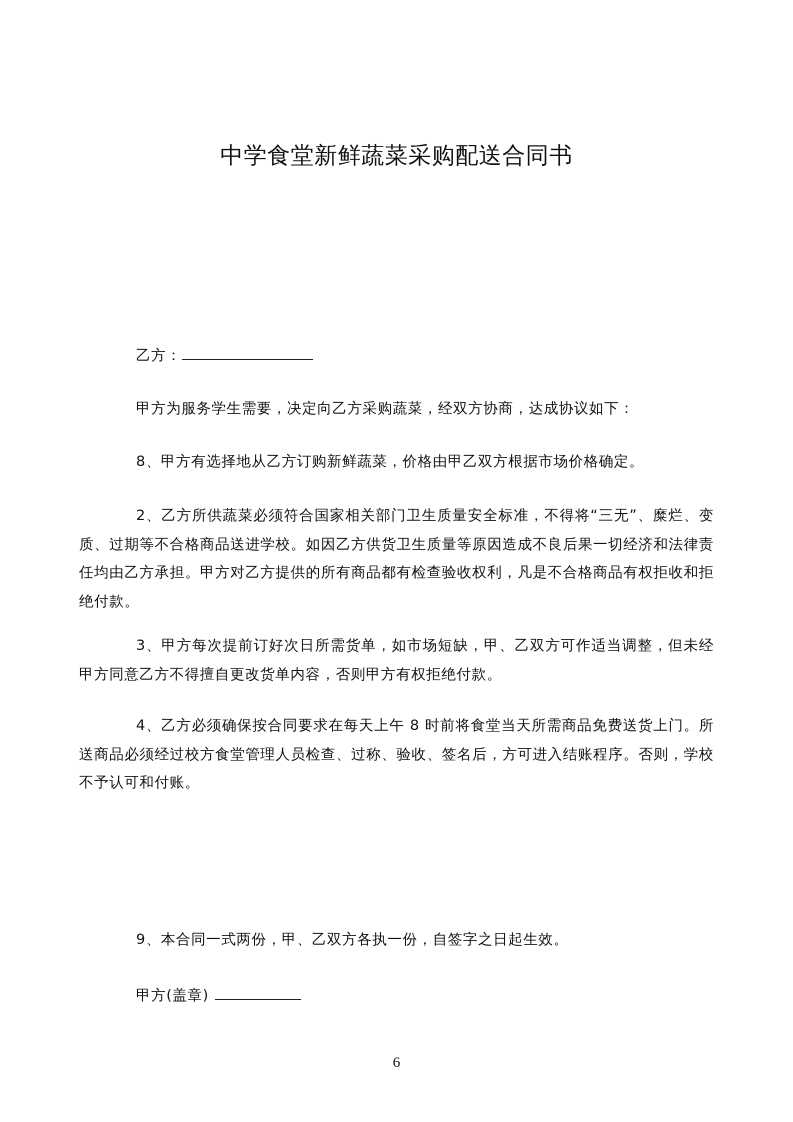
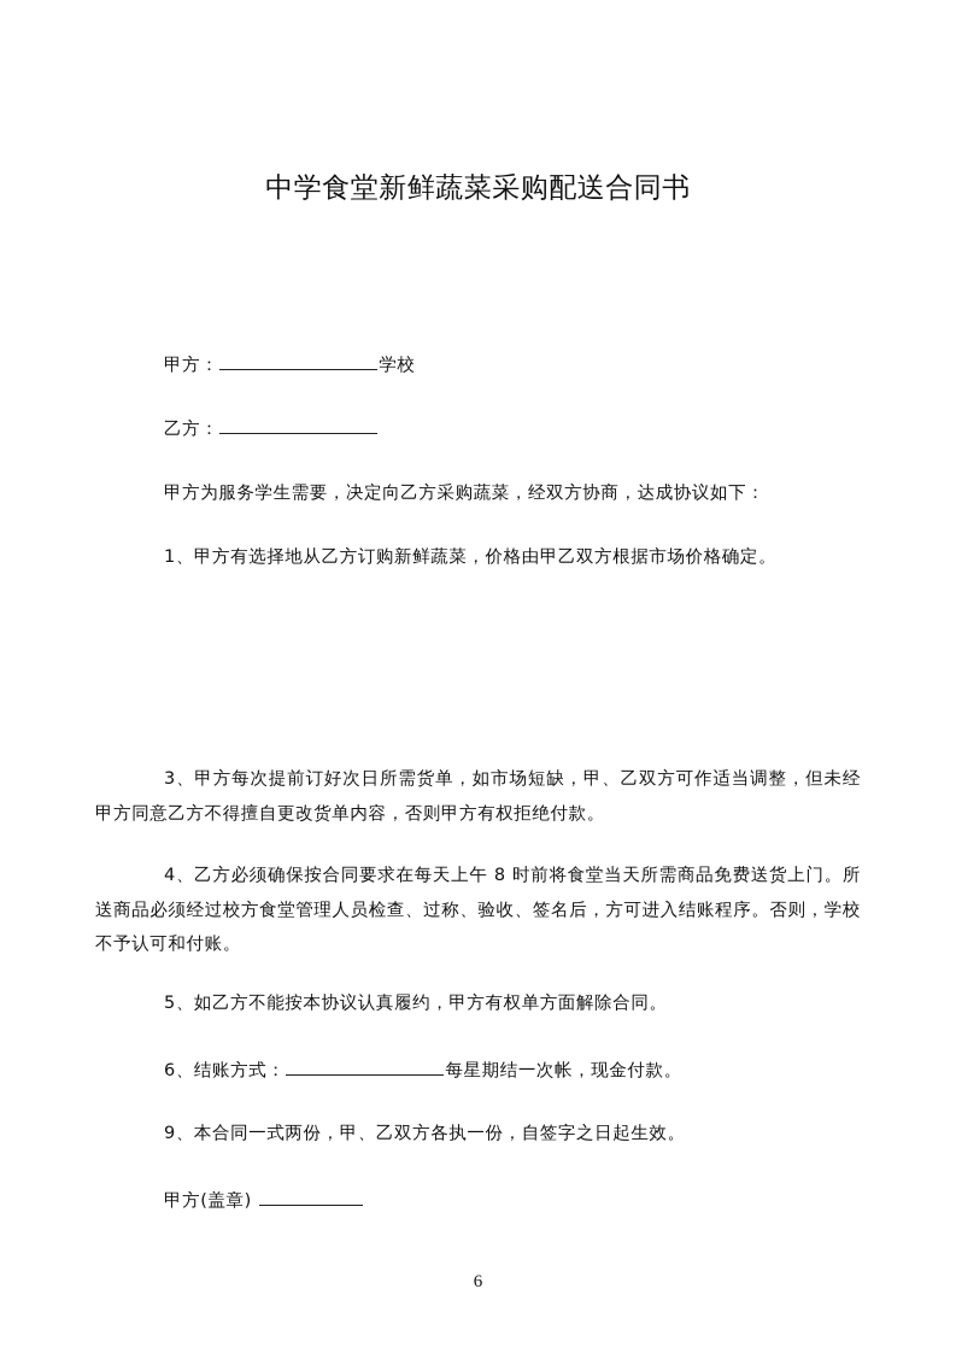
  中学食堂新鲜蔬菜采购配送合同书
+ 甲方： 学校
  乙方：
  甲方为服务学生需要，决定向乙方采购蔬菜，经双方协商，达成协议如下：
- 8、甲方有选择地从乙方订购新鲜蔬菜，价格由甲乙双方根据市场价格确定。
+ 1、甲方有选择地从乙方订购新鲜蔬菜，价格由甲乙双方根据市场价格确定。
- 2、乙方所供蔬菜必须符合国家相关部门卫生质量安全标准，不得将“三无”、糜烂、变质、过期等不合格商品送进学校。如因乙方供货卫生质量等原因造成不良后果一切经济和法律责任均由乙方承担。甲方对乙方提供的所有商品都有检查验收权利，凡是不合格商品有权拒收和拒绝付款。
  3、甲方每次提前订好次日所需货单，如市场短缺，甲、乙双方可作适当调整，但未经甲方同意乙方不得擅自更改货单内容，否则甲方有权拒绝付款。
  4、乙方必须确保按合同要求在每天上午 8 时前将食堂当天所需商品免费送货上门。所送商品必须经过校方食堂管理人员检查、过称、验收、签名后，方可进入结账程序。否则，学校不予认可和付账。
+ 5、如乙方不能按本协议认真履约，甲方有权单方面解除合同。
+ 6、结账方式： 每星期结一次帐，现金付款。
  9、本合同一式两份，甲、乙双方各执一份，自签字之日起生效。
  甲方(盖章)
  6
